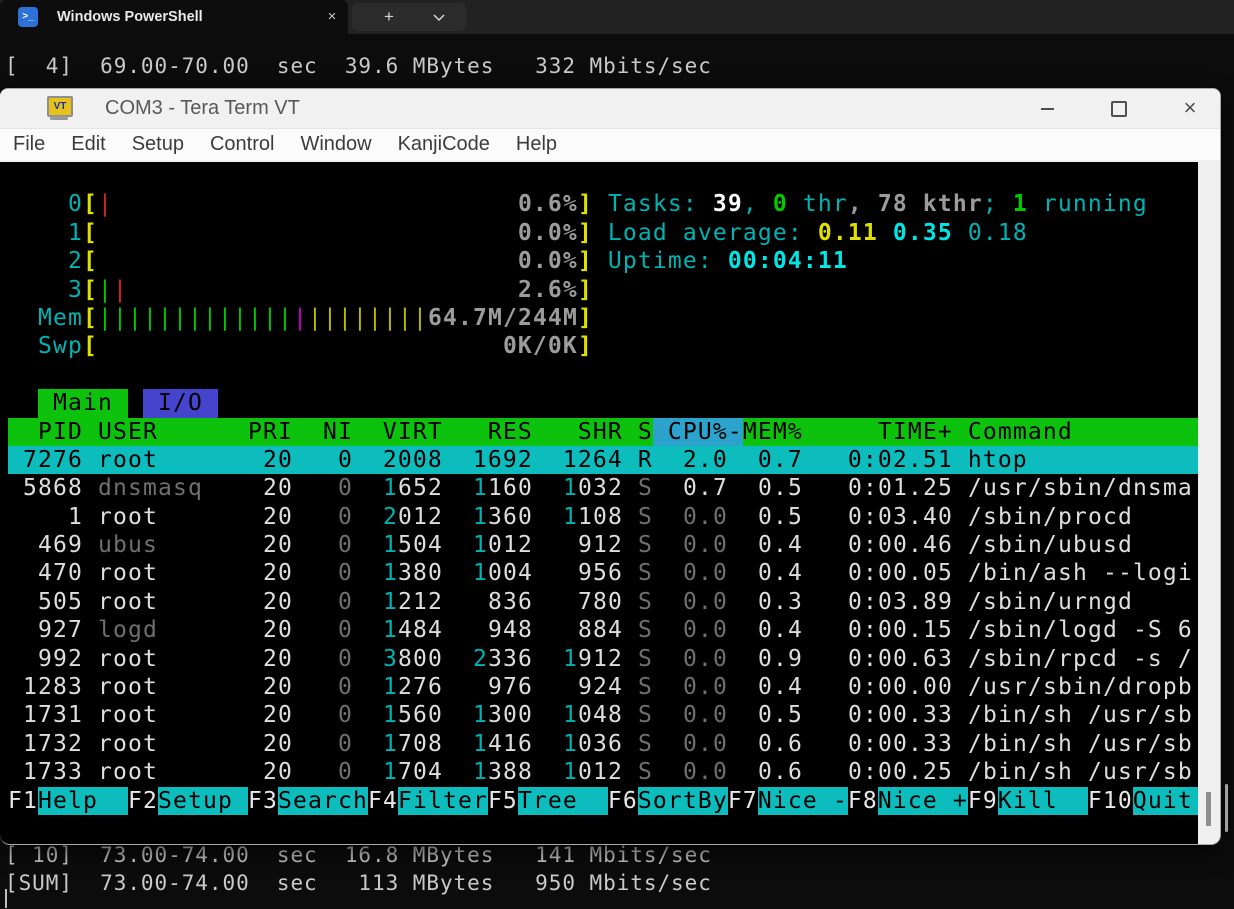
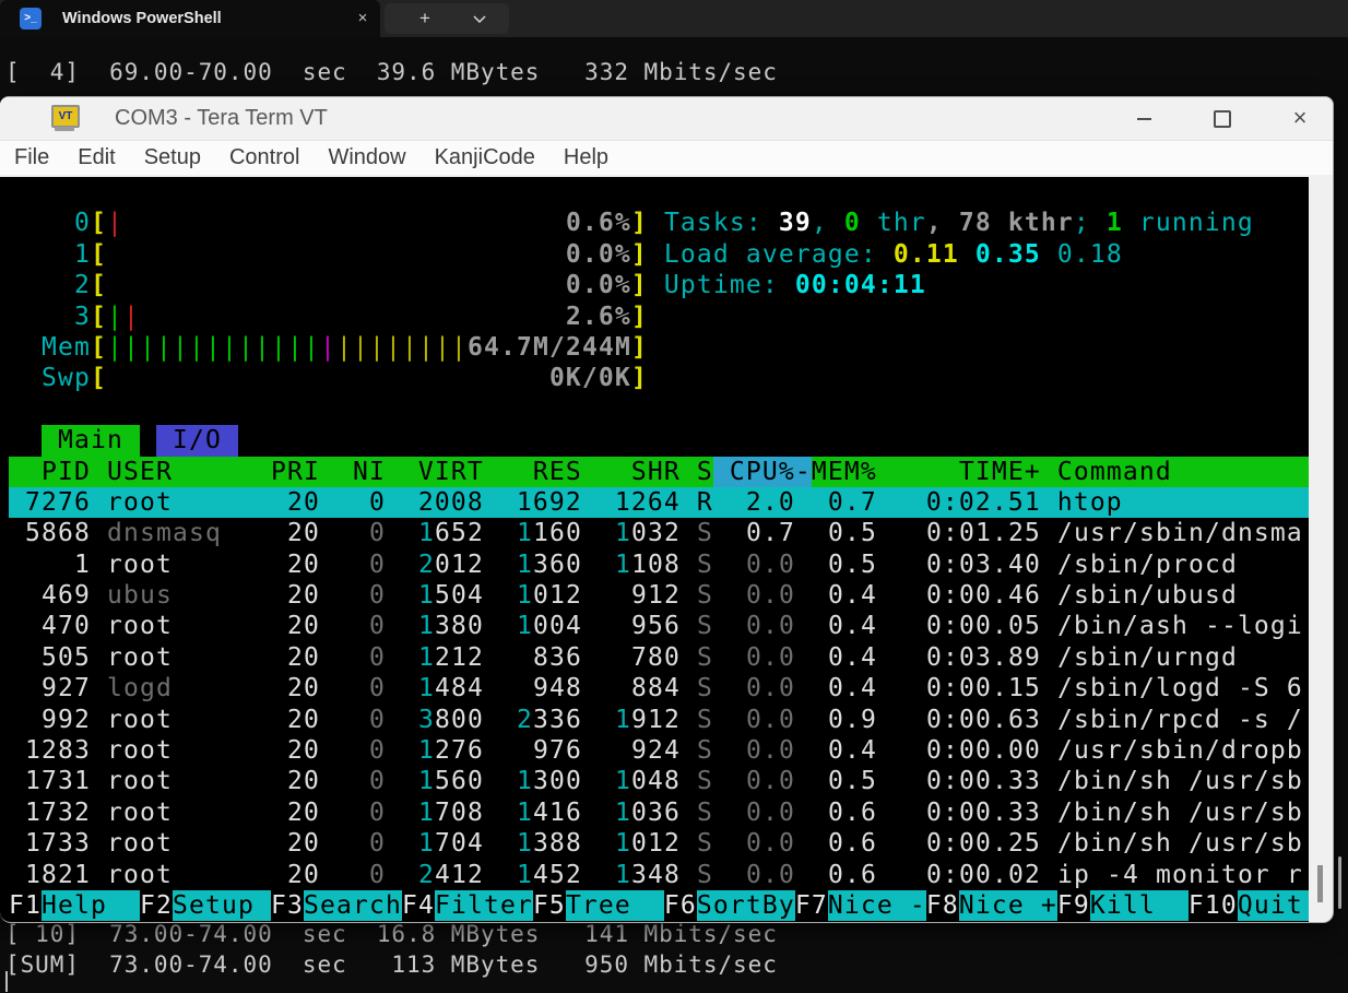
  >_
  Windows PowerShell
  ×
  +
  [ 4] 69.00-70.00 sec 39.6 MBytes 332 Mbits/sec
  [ 10] 73.00-74.00 sec 16.8 MBytes 141 Mbits/sec
  [SUM] 73.00-74.00 sec 113 MBytes 950 Mbits/sec
  VT
  COM3 - Tera Term VT
  ×
  File
  Edit
  Setup
  Control
  Window
  KanjiCode
  Help
  0[| 0.6%] Tasks: 39, 0 thr, 78 kthr; 1 running
  1[ 0.0%] Load average: 0.11 0.35 0.18
  2[ 0.0%] Uptime: 00:04:11
  3[|| 2.6%]
  Mem[||||||||||||||||||||||64.7M/244M]
  Swp[ 0K/0K]
  Main I/O
  PID USER PRI NI VIRT RES SHR S CPU%-MEM% TIME+ Command
  7276 root 20 0 2008 1692 1264 R 2.0 0.7 0:02.51 htop
  5868 dnsmasq 20 0 1652 1160 1032 S 0.7 0.5 0:01.25 /usr/sbin/dnsma
  1 root 20 0 2012 1360 1108 S 0.0 0.5 0:03.40 /sbin/procd
  469 ubus 20 0 1504 1012 912 S 0.0 0.4 0:00.46 /sbin/ubusd
  470 root 20 0 1380 1004 956 S 0.0 0.4 0:00.05 /bin/ash --logi
- 505 root 20 0 1212 836 780 S 0.0 0.3 0:03.89 /sbin/urngd
+ 505 root 20 0 1212 836 780 S 0.0 0.4 0:03.89 /sbin/urngd
  927 logd 20 0 1484 948 884 S 0.0 0.4 0:00.15 /sbin/logd -S 6
  992 root 20 0 3800 2336 1912 S 0.0 0.9 0:00.63 /sbin/rpcd -s /
  1283 root 20 0 1276 976 924 S 0.0 0.4 0:00.00 /usr/sbin/dropb
  1731 root 20 0 1560 1300 1048 S 0.0 0.5 0:00.33 /bin/sh /usr/sb
  1732 root 20 0 1708 1416 1036 S 0.0 0.6 0:00.33 /bin/sh /usr/sb
  1733 root 20 0 1704 1388 1012 S 0.0 0.6 0:00.25 /bin/sh /usr/sb
+ 1821 root 20 0 2412 1452 1348 S 0.0 0.6 0:00.02 ip -4 monitor r
  F1Help F2Setup F3SearchF4FilterF5Tree F6SortByF7Nice -F8Nice +F9Kill F10Quit
